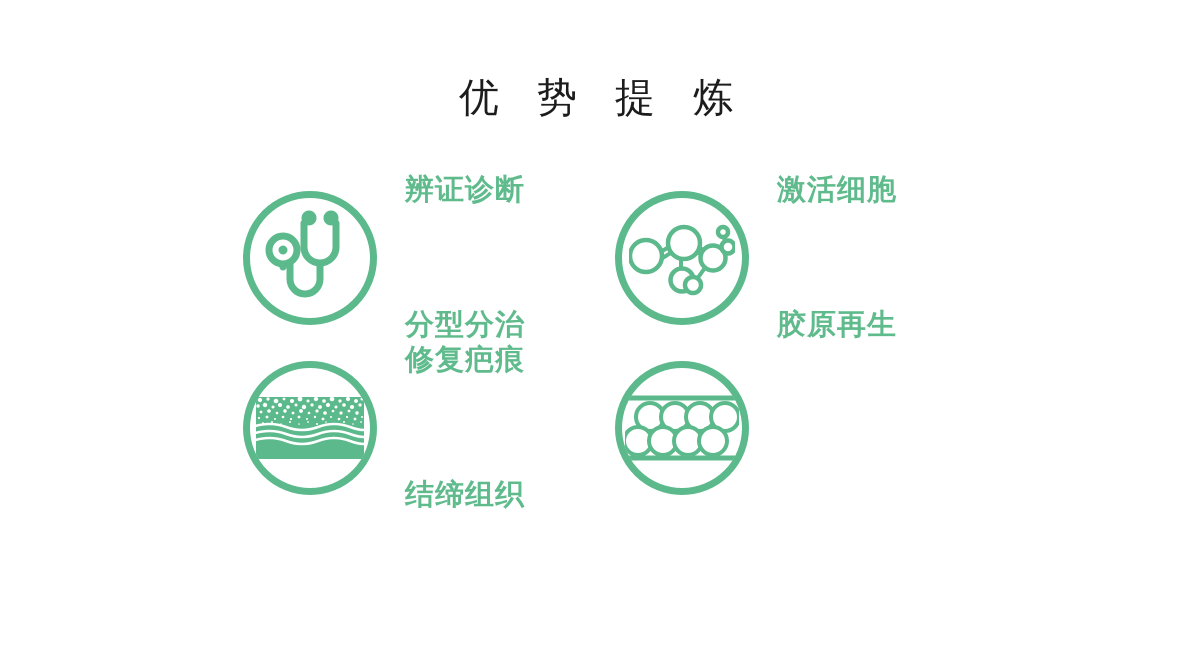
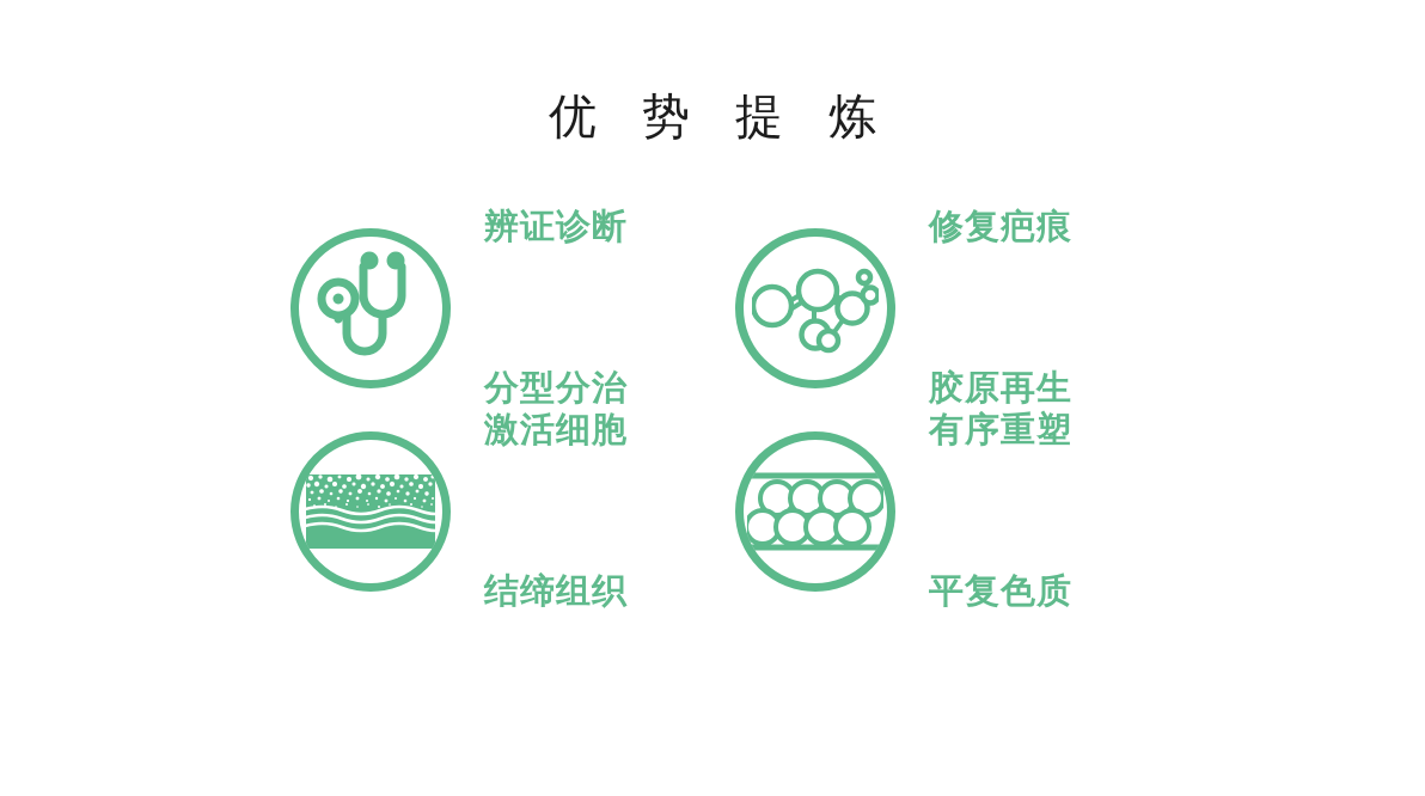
  优 势 提 炼
  辨证诊断
  分型分治
- 激活细胞
+ 修复疤痕
  胶原再生
- 修复疤痕
+ 激活细胞
  结缔组织
+ 有序重塑
+ 平复色质
